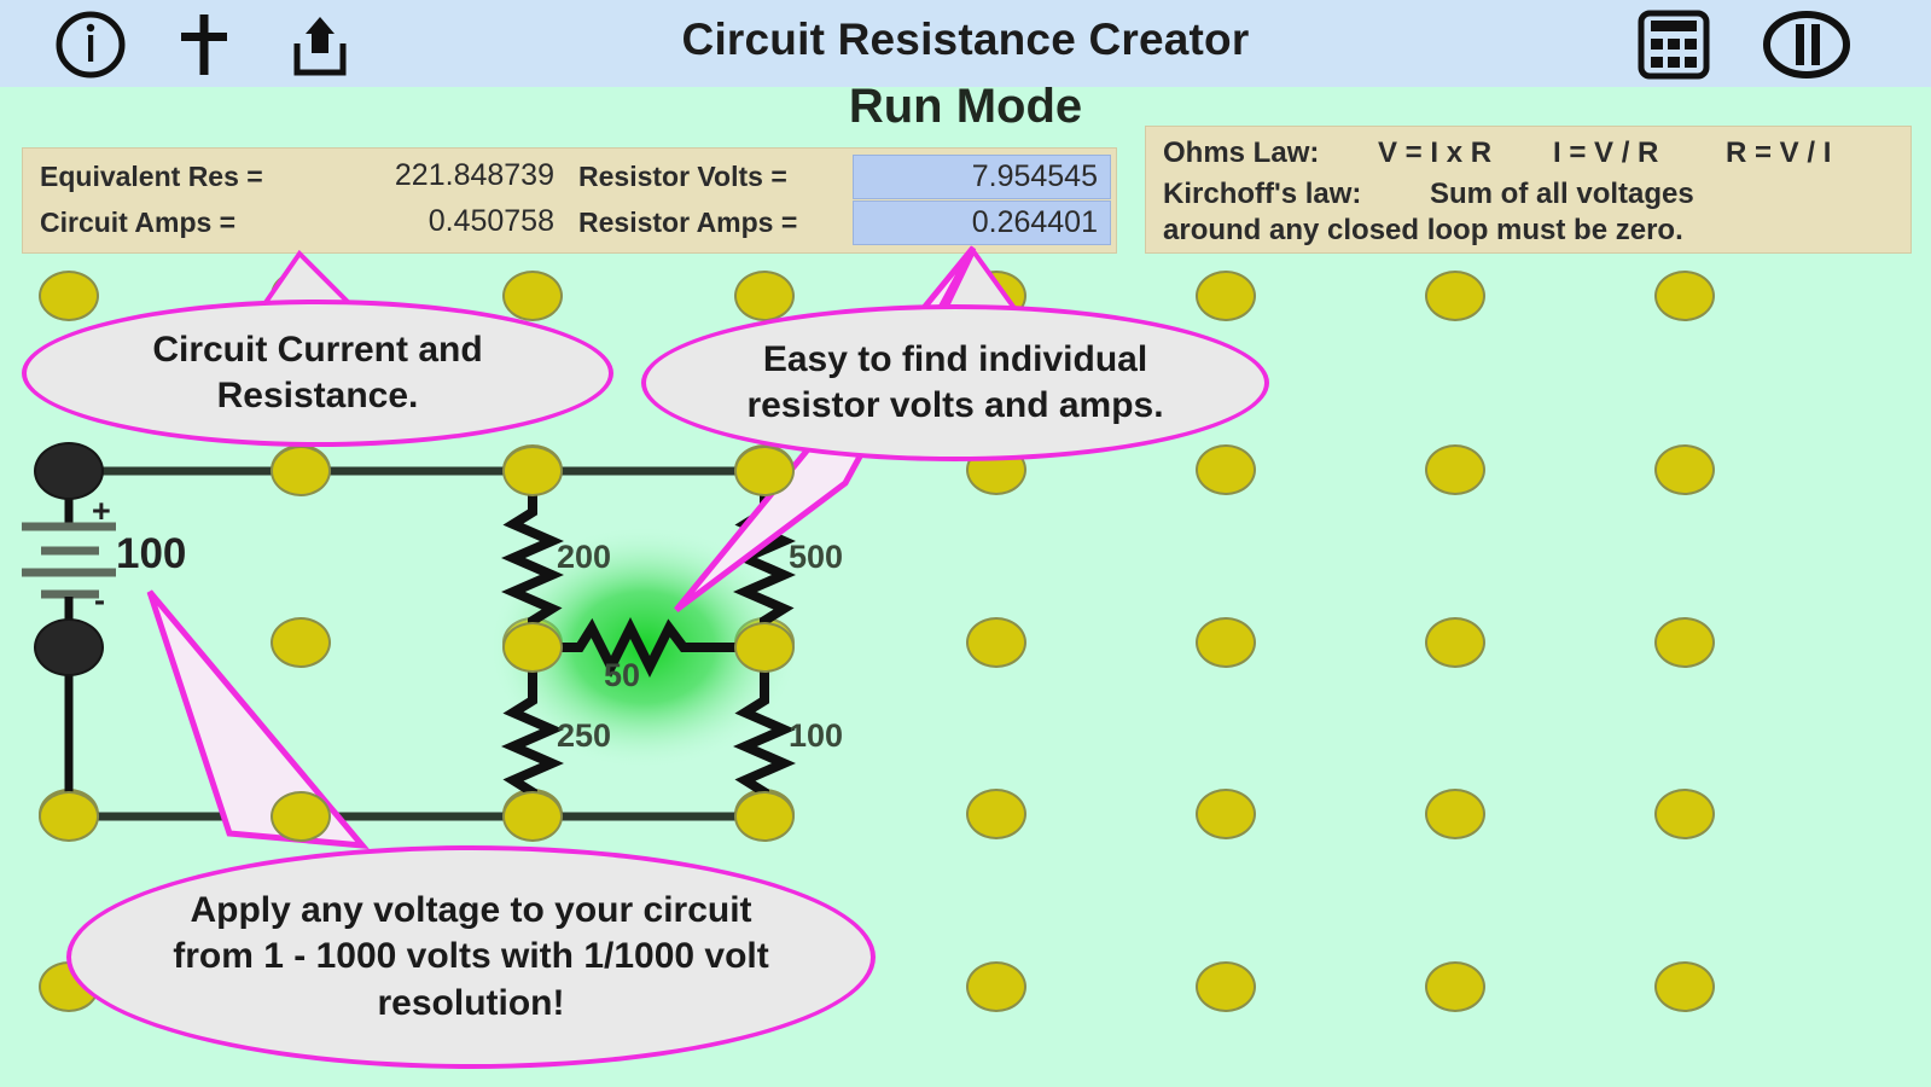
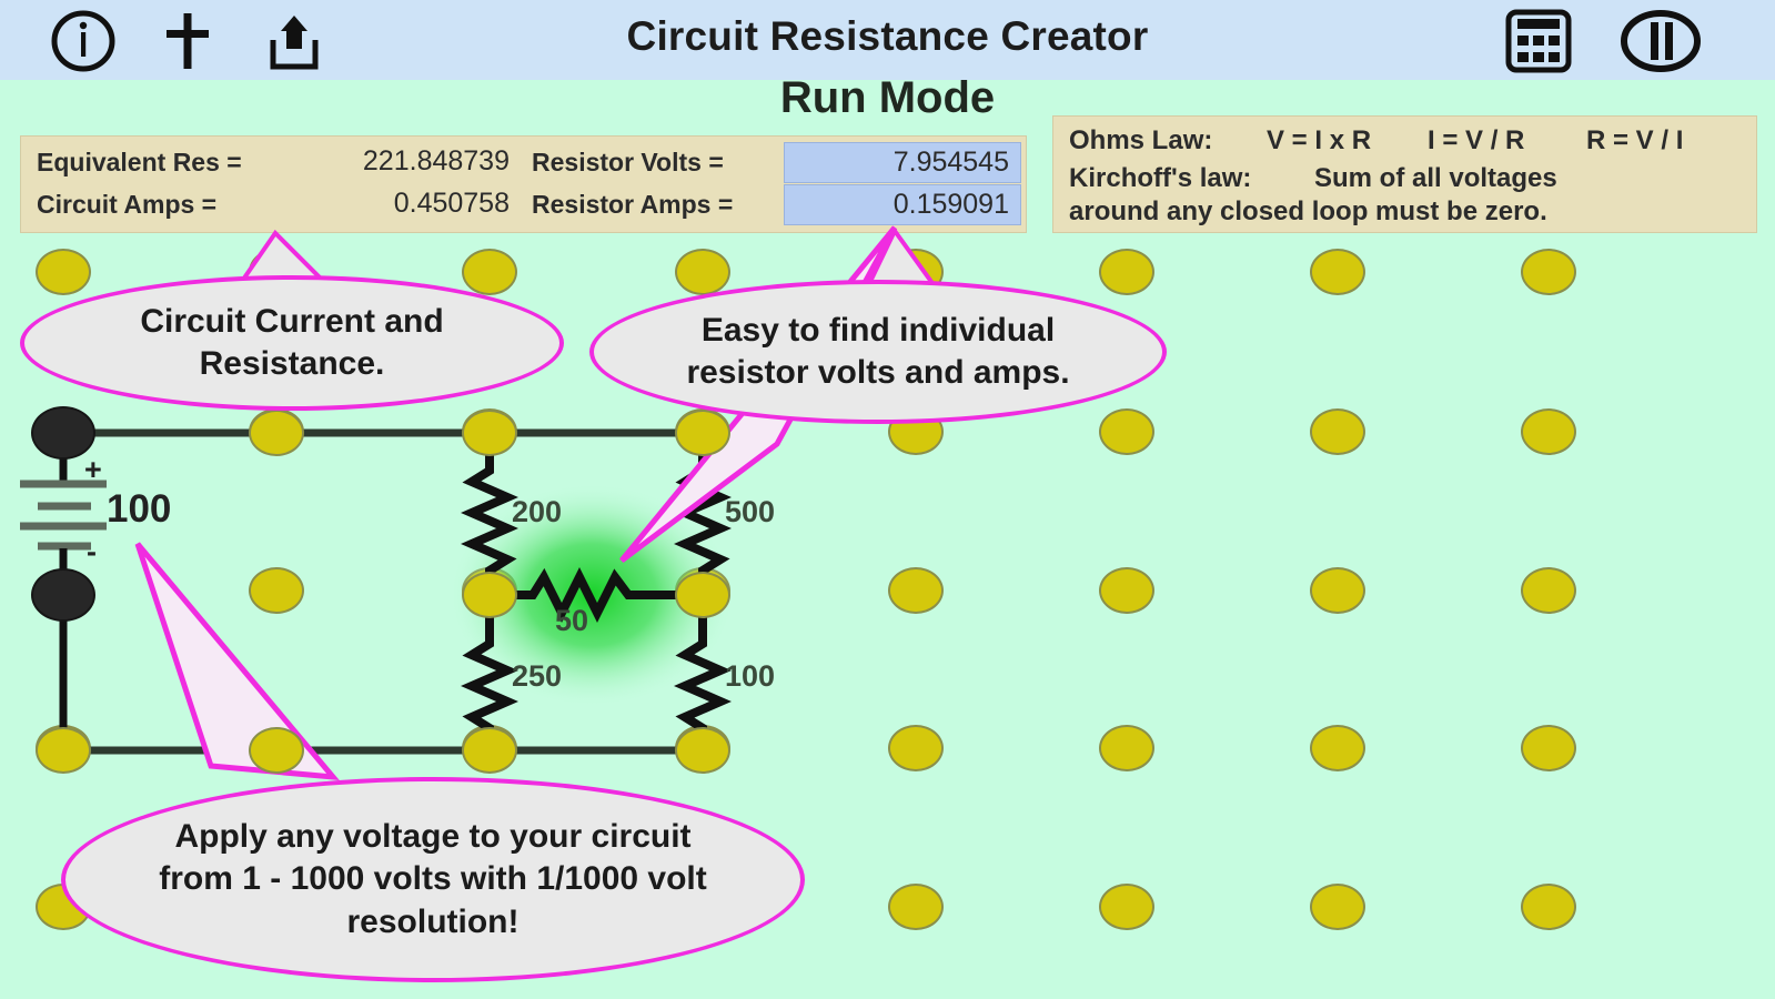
  Circuit Resistance Creator
  Run Mode
  Equivalent Res =
  221.848739
  Circuit Amps =
  0.450758
  Resistor Volts =
  7.954545
  Resistor Amps =
- 0.264401
+ 0.159091
  Ohms Law:
  V = I x R
  I = V / R
  R = V / I
  Kirchoff's law:
  Sum of all voltages
  around any closed loop must be zero.
  +
  -
  100
  200
  500
  50
  250
  100
  Circuit Current and
  Resistance.
  Easy to find individual
  resistor volts and amps.
  Apply any voltage to your circuit
  from 1 - 1000 volts with 1/1000 volt
  resolution!
